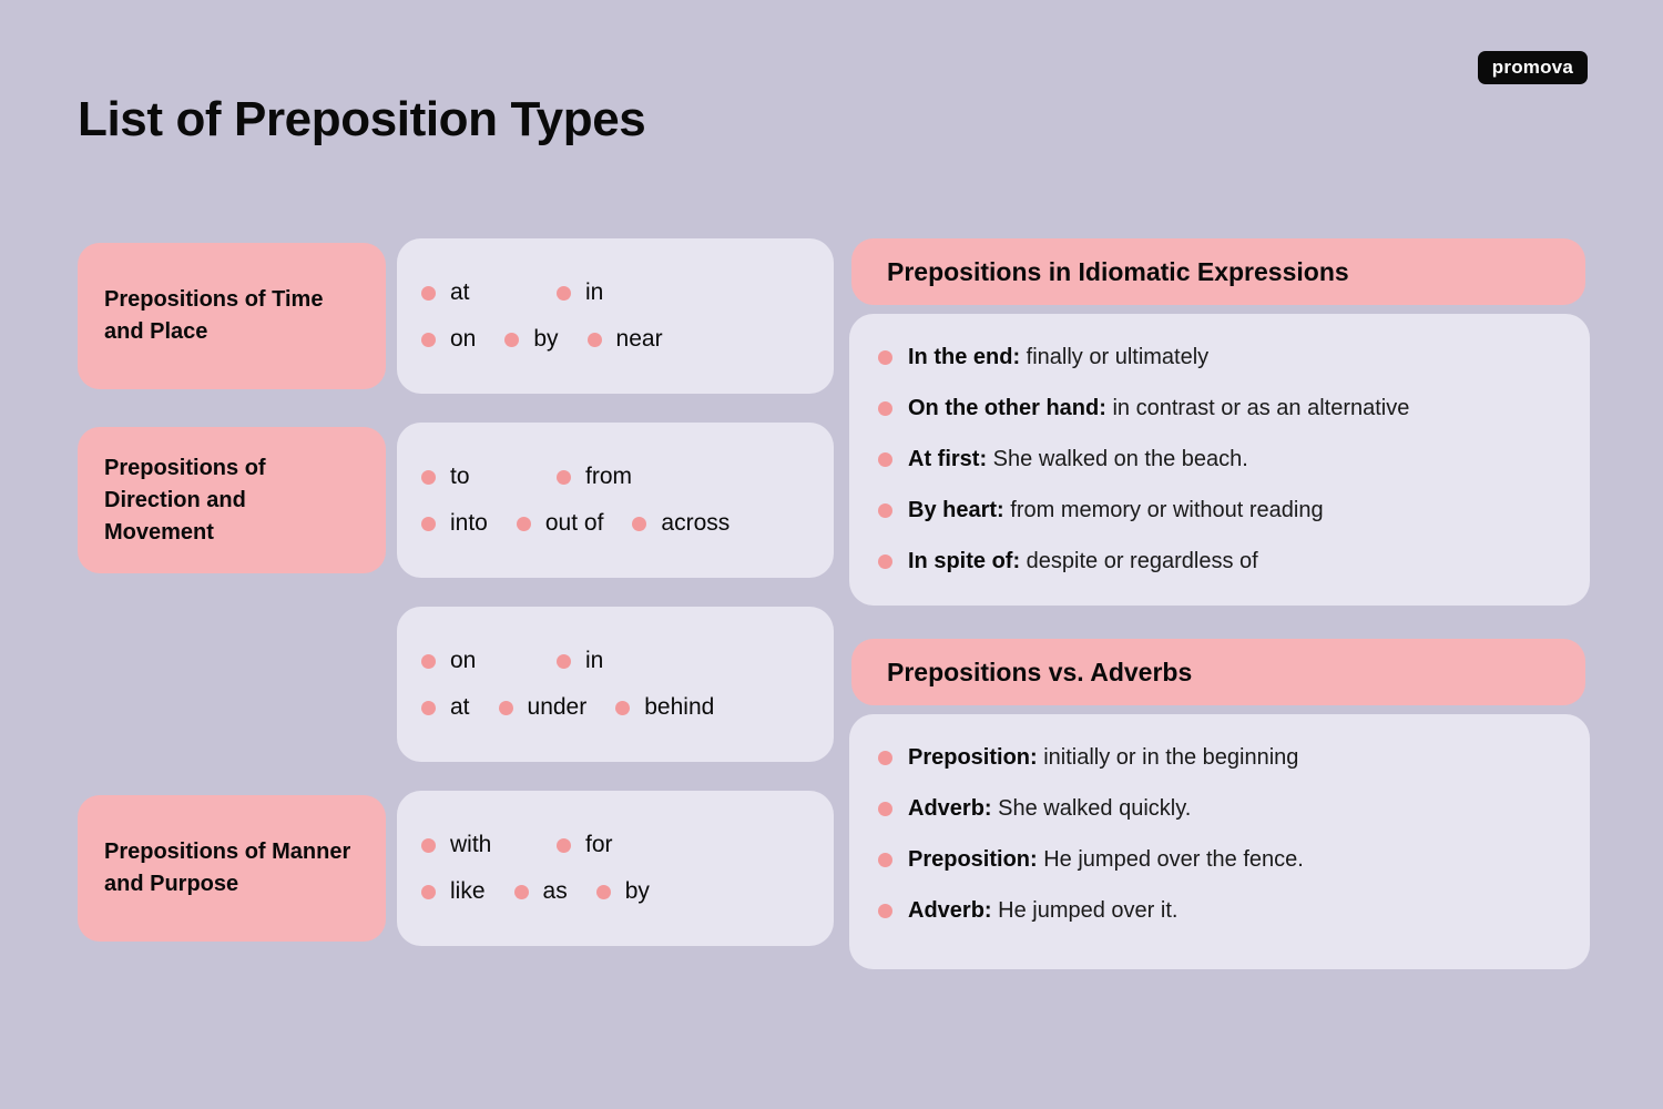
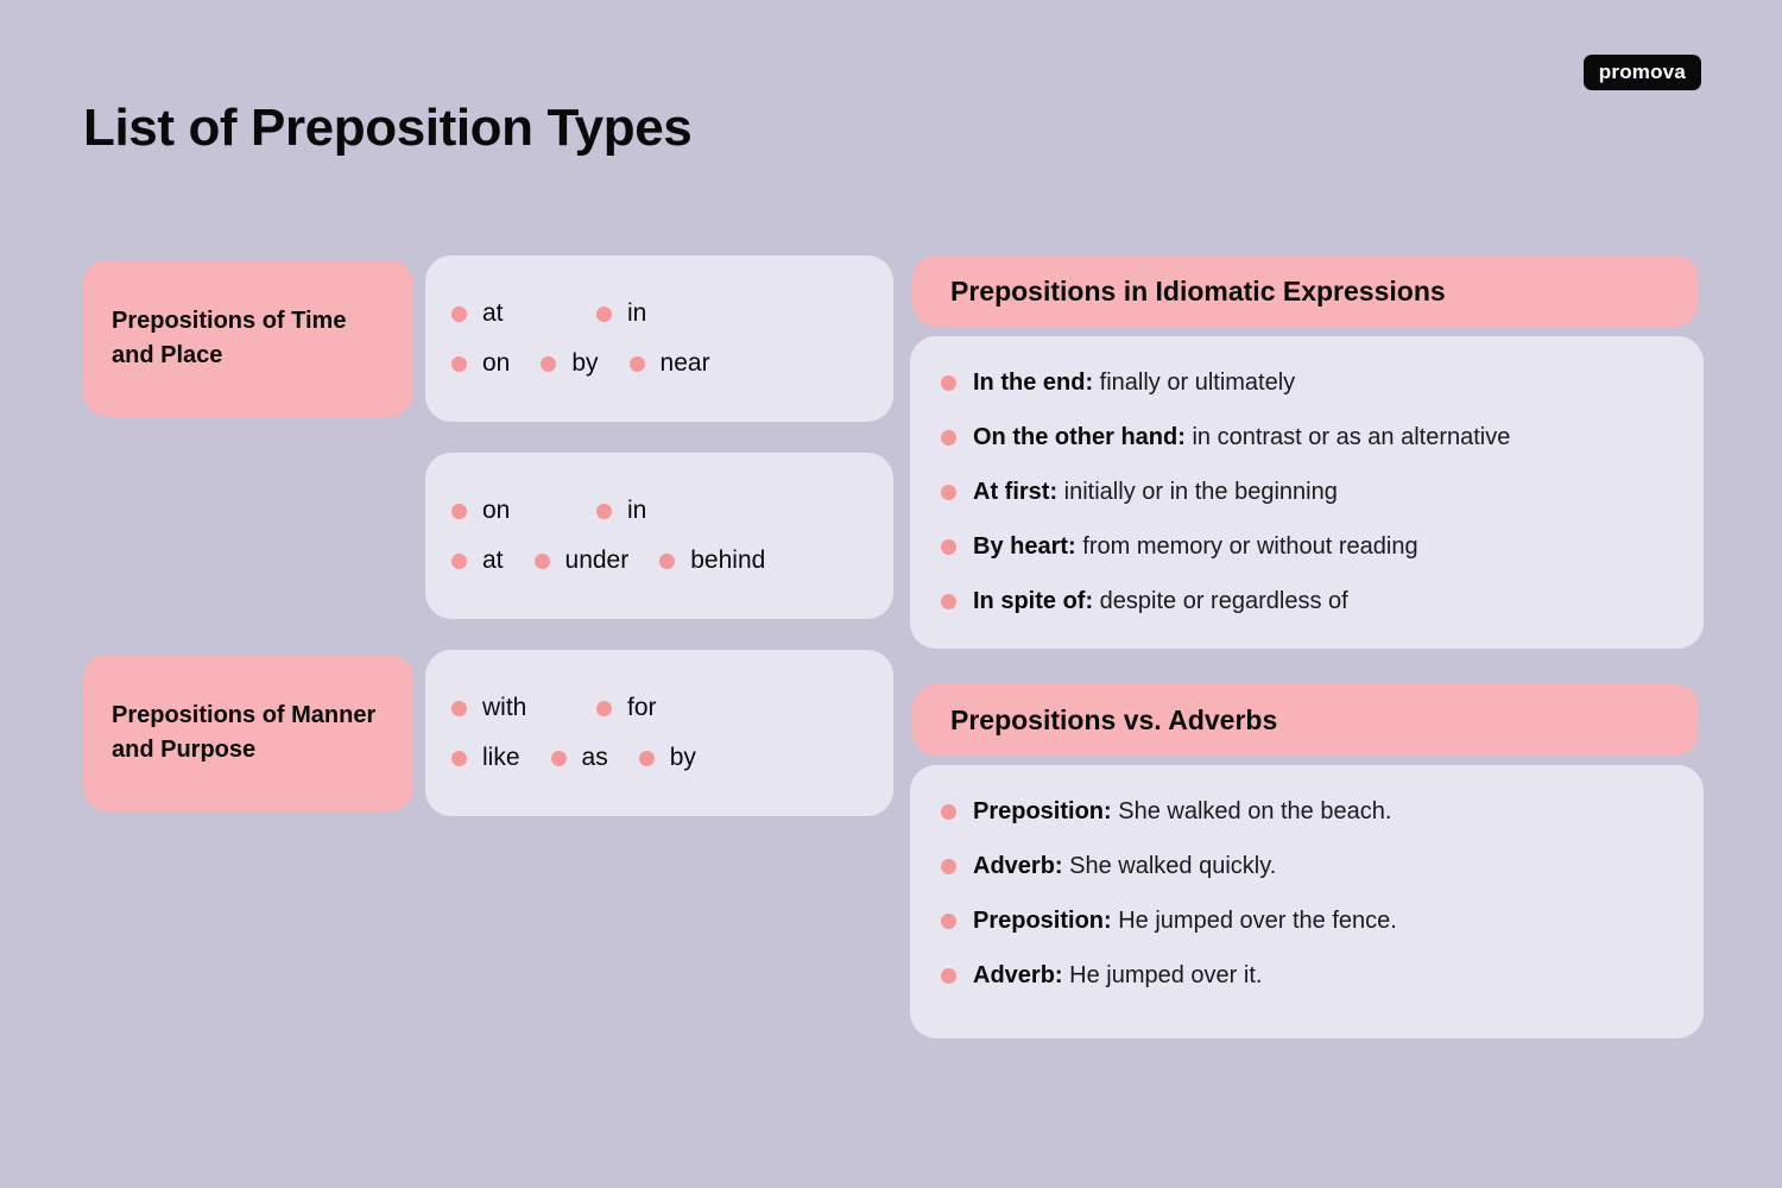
  List of Preposition Types
  promova
  Prepositions of Time and Place
  at
  in
  on
  by
  near
- Prepositions of Direction and Movement
- to
- from
- into
- out of
- across
  on
  in
  at
  under
  behind
  Prepositions of Manner and Purpose
  with
  for
  like
  as
  by
  Prepositions in Idiomatic Expressions
  In the end: finally or ultimately
  On the other hand: in contrast or as an alternative
- At first: She walked on the beach.
+ At first: initially or in the beginning
  By heart: from memory or without reading
  In spite of: despite or regardless of
  Prepositions vs. Adverbs
- Preposition: initially or in the beginning
+ Preposition: She walked on the beach.
  Adverb: She walked quickly.
  Preposition: He jumped over the fence.
  Adverb: He jumped over it.
